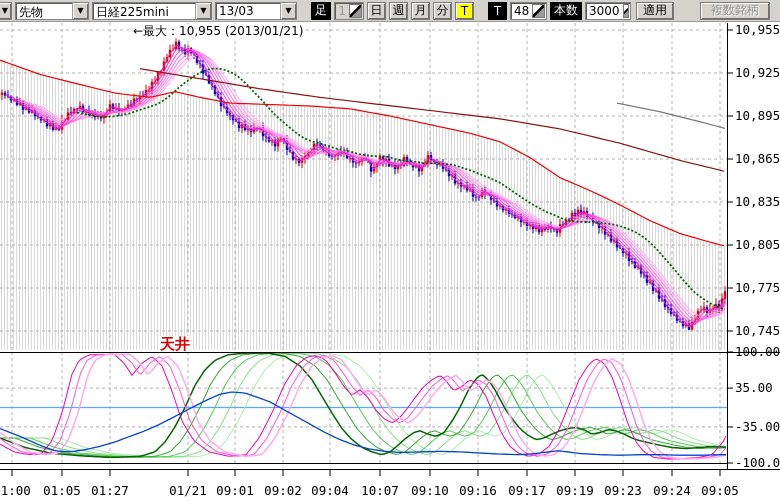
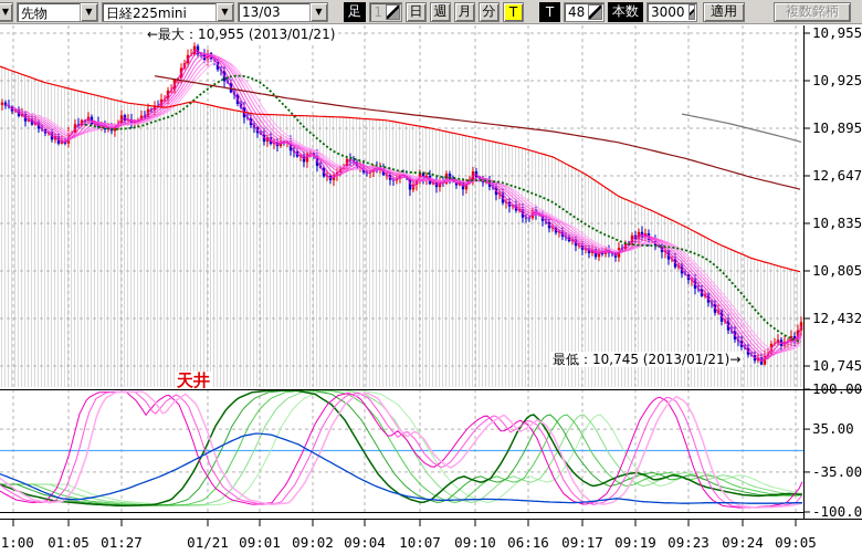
  ▼
  先物
  ▼
  日経225mini
  ▼
  13/03
  ▼
  足
  1
  日
  週
  月
  分
  T
  T
  48
  本数
  3000
  適用
  複数銘柄
  10,955
  10,925
  10,895
- 10,865
+ 12,647
  10,835
  10,805
- 10,775
+ 12,432
  10,745
  100.00
  35.00
  -35.00
  -100.0
  1:00
  01:05
  01:27
  01/21
  09:01
  09:02
  09:04
  10:07
  09:10
- 09:16
+ 06:16
  09:17
  09:19
  09:23
  09:24
  09:05
  ←最大：10,955 (2013/01/21)
+ 最低：10,745 (2013/01/21)→
  天井
